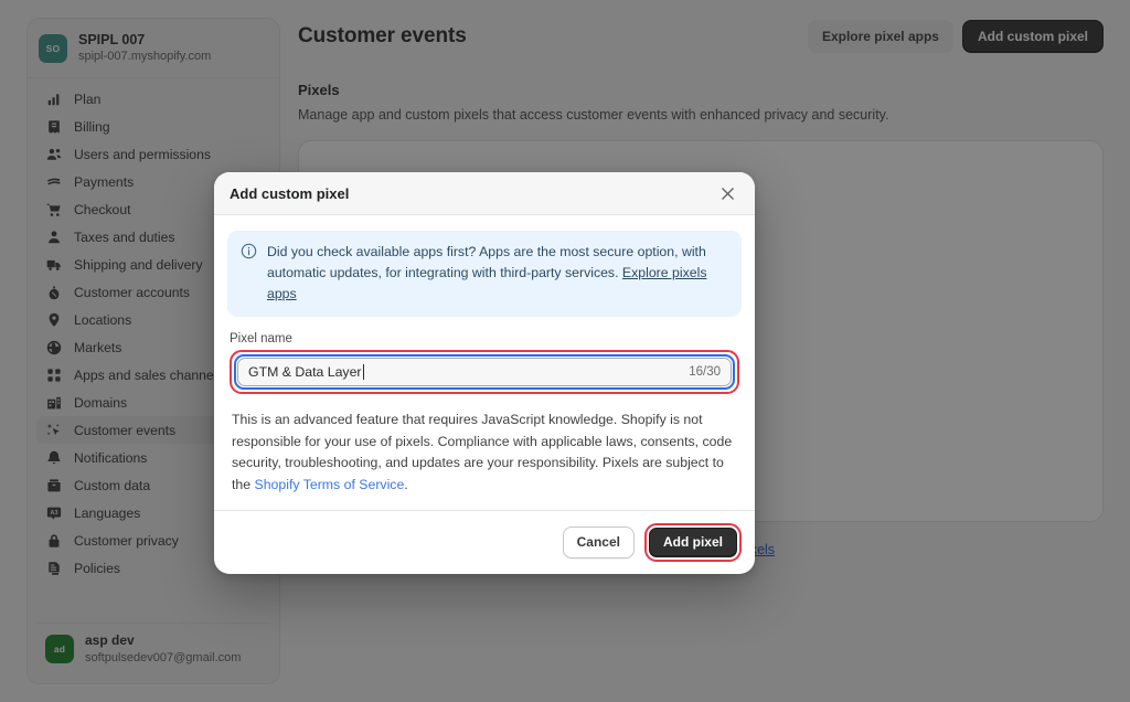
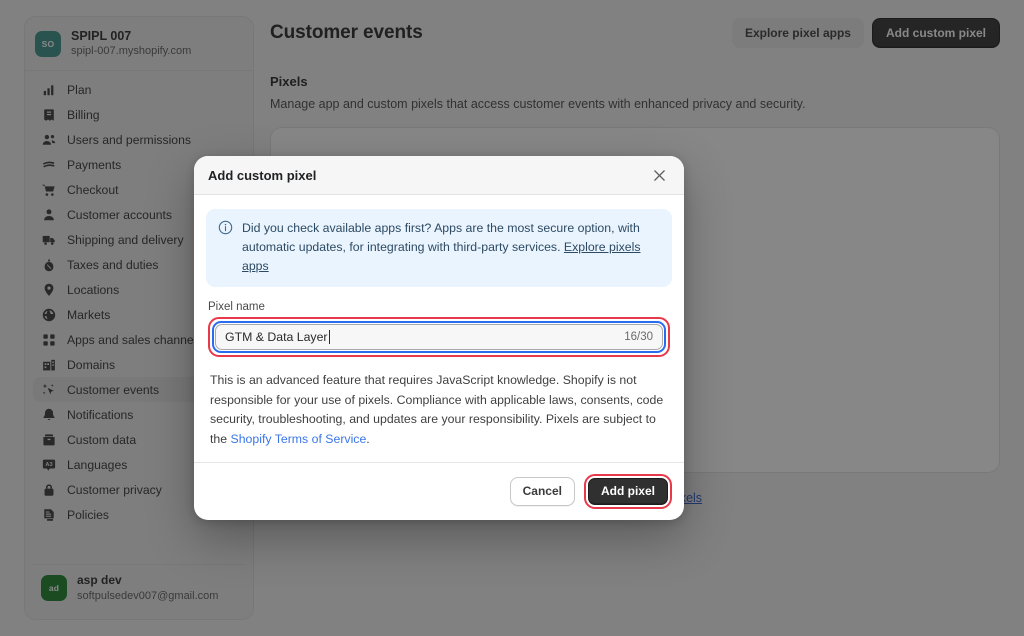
  SO
  SPIPL 007
  spipl-007.myshopify.com
  Plan
  Billing
  Users and permissions
  Payments
  Checkout
- Taxes and duties
+ Customer accounts
  Shipping and delivery
- Customer accounts
+ Taxes and duties
  Locations
  Markets
  Apps and sales channe
  Domains
  Customer events
  Notifications
  Custom data
  Languages
  Customer privacy
  Policies
  ad
  asp dev
  softpulsedev007@gmail.com
  Customer events
  Explore pixel apps
  Add custom pixel
  Pixels
  Manage app and custom pixels that access customer events with enhanced privacy and security.
  Add custom pixel
  Did you check available apps first? Apps are the most secure option, with automatic updates, for integrating with third-party services. Explore pixels apps
  Pixel name
  GTM & Data Layer
  16/30
  This is an advanced feature that requires JavaScript knowledge. Shopify is not responsible for your use of pixels. Compliance with applicable laws, consents, code security, troubleshooting, and updates are your responsibility. Pixels are subject to the Shopify Terms of Service.
  Cancel
  Add pixel
